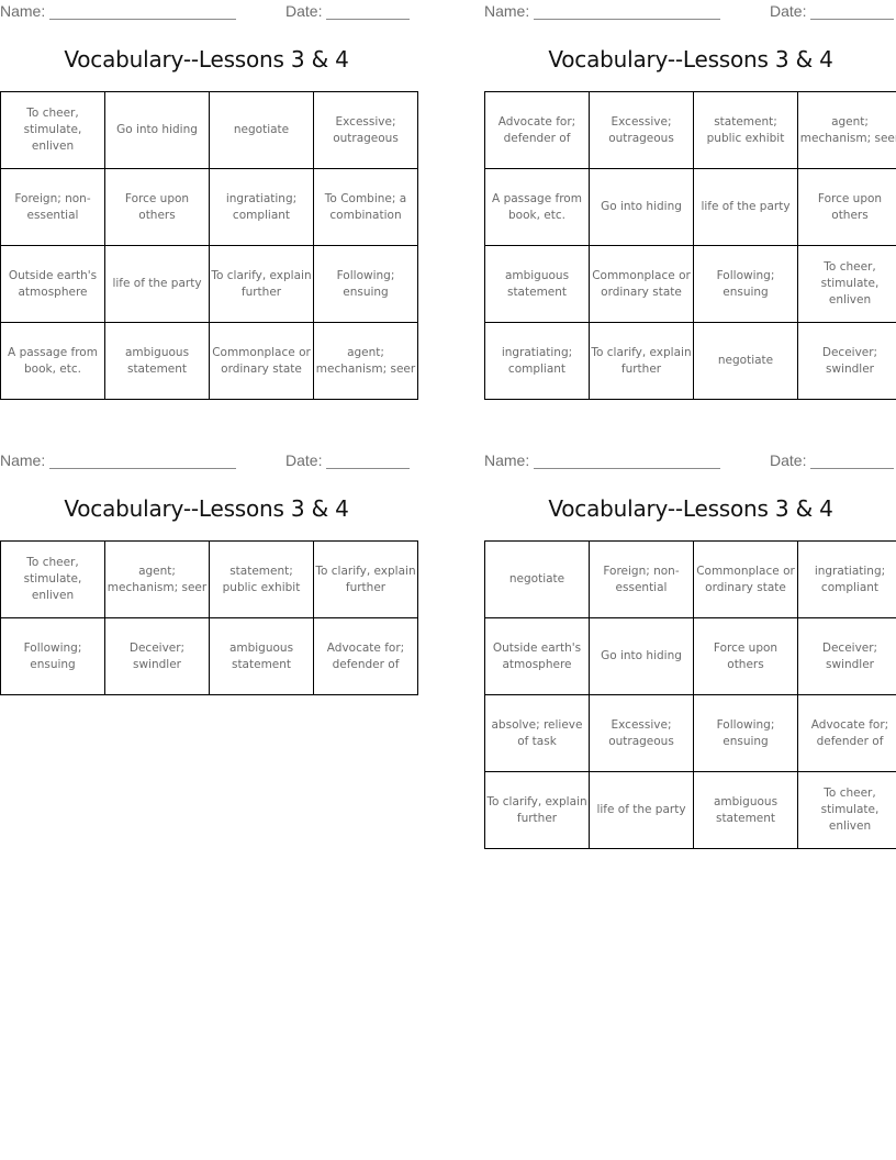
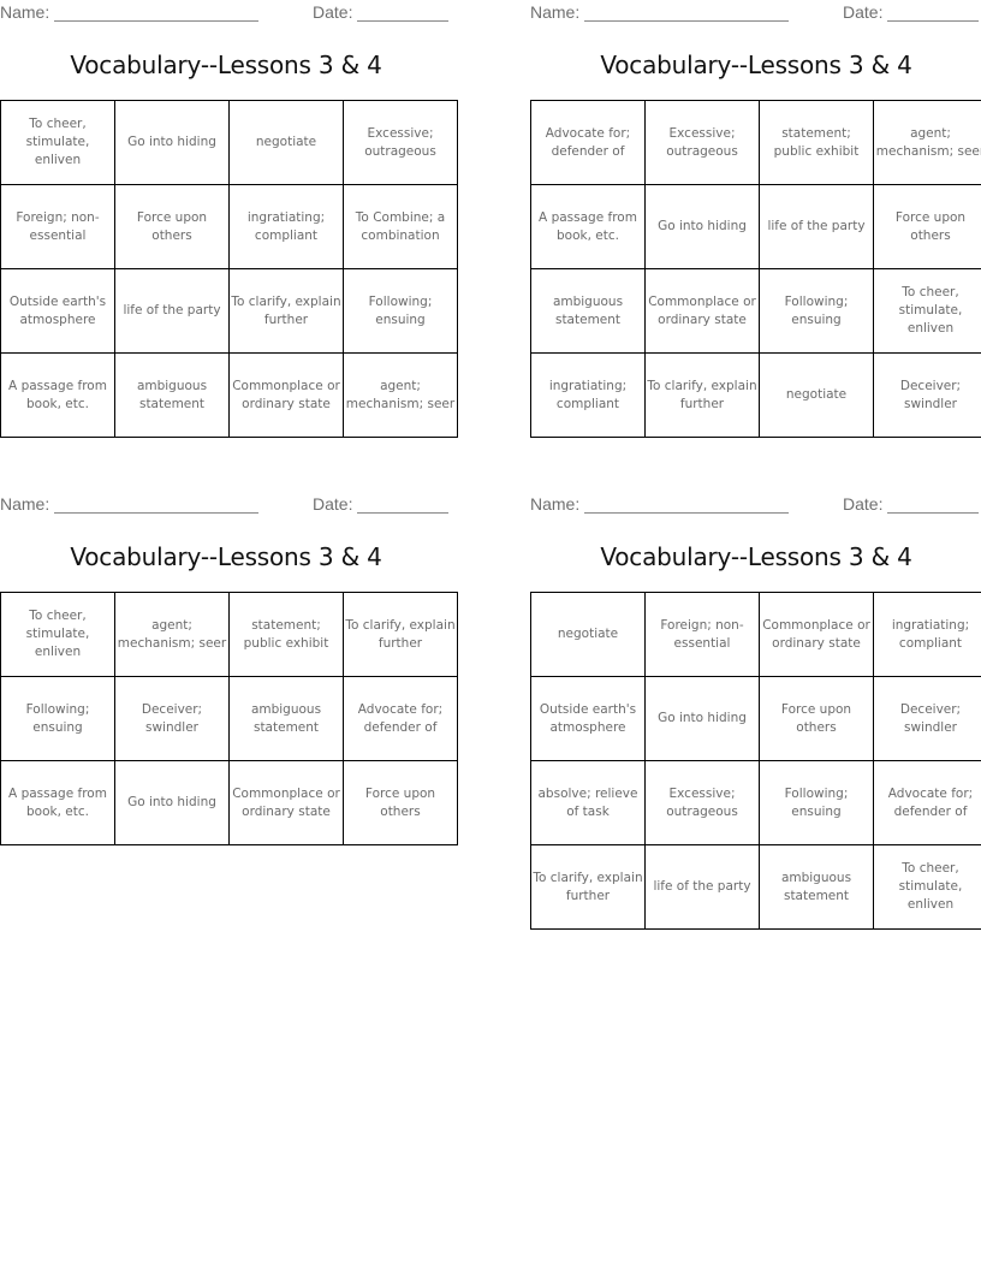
  Name:
  Date:
  Vocabulary--Lessons 3 & 4
  To cheer, stimulate, enliven	Go into hiding	negotiate	Excessive; outrageous
  Foreign; non-essential	Force upon others	ingratiating; compliant	To Combine; a combination
  Outside earth's atmosphere	life of the party	To clarify, explain further	Following; ensuing
  A passage from book, etc.	ambiguous statement	Commonplace or ordinary state	agent; mechanism; seer
  Name:
  Date:
  Vocabulary--Lessons 3 & 4
  Advocate for; defender of	Excessive; outrageous	statement; public exhibit	agent; mechanism; see
  A passage from book, etc.	Go into hiding	life of the party	Force upon others
  ambiguous statement	Commonplace or ordinary state	Following; ensuing	To cheer, stimulate, enliven
  ingratiating; compliant	To clarify, explain further	negotiate	Deceiver; swindler
  Name:
  Date:
  Vocabulary--Lessons 3 & 4
  To cheer, stimulate, enliven	agent; mechanism; seer	statement; public exhibit	To clarify, explain further
  Following; ensuing	Deceiver; swindler	ambiguous statement	Advocate for; defender of
+ A passage from book, etc.	Go into hiding	Commonplace or ordinary state	Force upon others
  Name:
  Date:
  Vocabulary--Lessons 3 & 4
  negotiate	Foreign; non-essential	Commonplace or ordinary state	ingratiating; compliant
  Outside earth's atmosphere	Go into hiding	Force upon others	Deceiver; swindler
  absolve; relieve of task	Excessive; outrageous	Following; ensuing	Advocate for; defender of
  To clarify, explain further	life of the party	ambiguous statement	To cheer, stimulate, enliven
